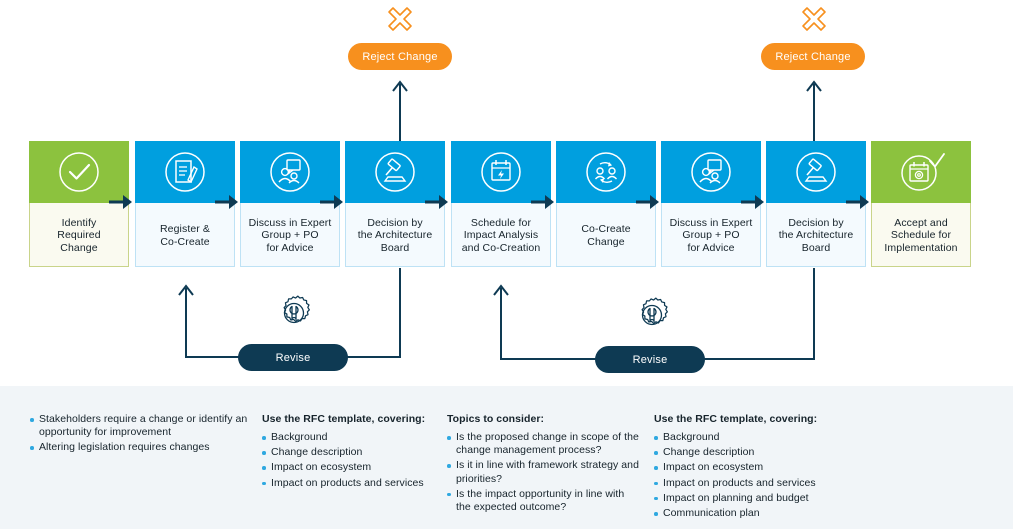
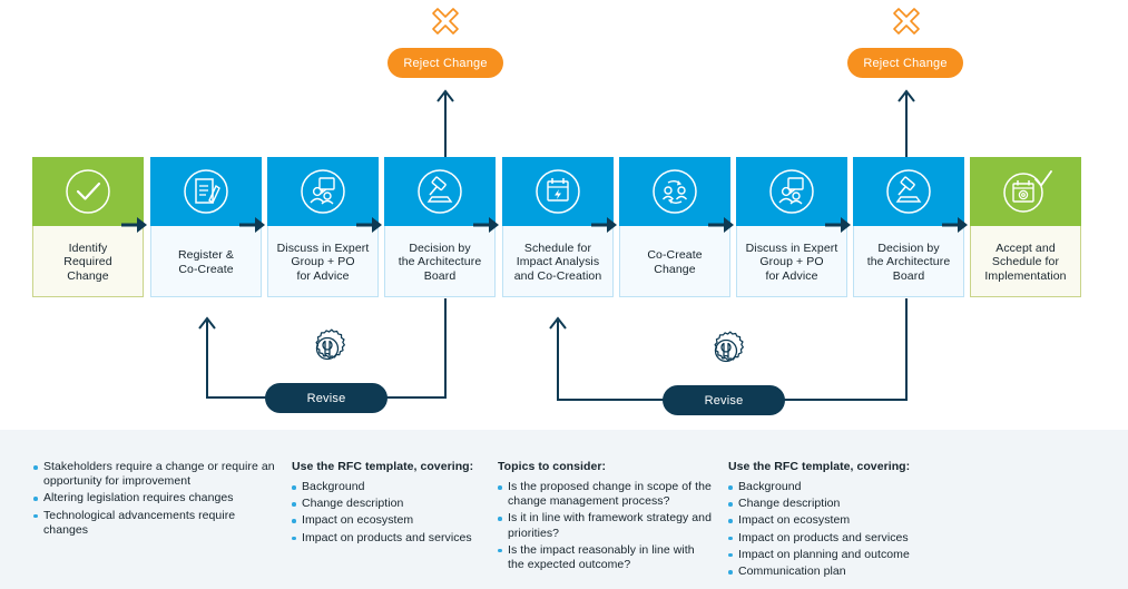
  Identify
  Required
  Change
  Register &
  Co-Create
  Discuss in Expert
  Group + PO
  for Advice
  Decision by
  the Architecture
  Board
  Schedule for
  Impact Analysis
  and Co-Creation
  Co-Create
  Change
  Discuss in Expert
  Group + PO
  for Advice
  Decision by
  the Architecture
  Board
  Accept and
  Schedule for
  Implementation
  Reject Change
  Reject Change
  Revise
  Revise
- Stakeholders require a change or identify an opportunity for improvement
+ Stakeholders require a change or require an opportunity for improvement
  Altering legislation requires changes
+ Technological advancements require changes
  Use the RFC template, covering:
  Background
  Change description
  Impact on ecosystem
  Impact on products and services
  Topics to consider:
  Is the proposed change in scope of the change management process?
  Is it in line with framework strategy and priorities?
- Is the impact opportunity in line with the expected outcome?
+ Is the impact reasonably in line with the expected outcome?
  Use the RFC template, covering:
  Background
  Change description
  Impact on ecosystem
  Impact on products and services
- Impact on planning and budget
+ Impact on planning and outcome
  Communication plan
